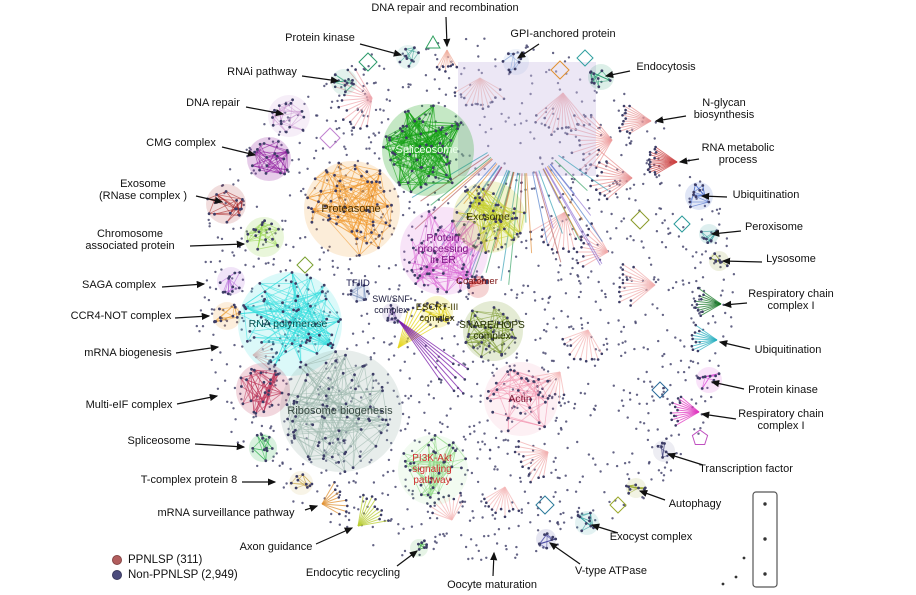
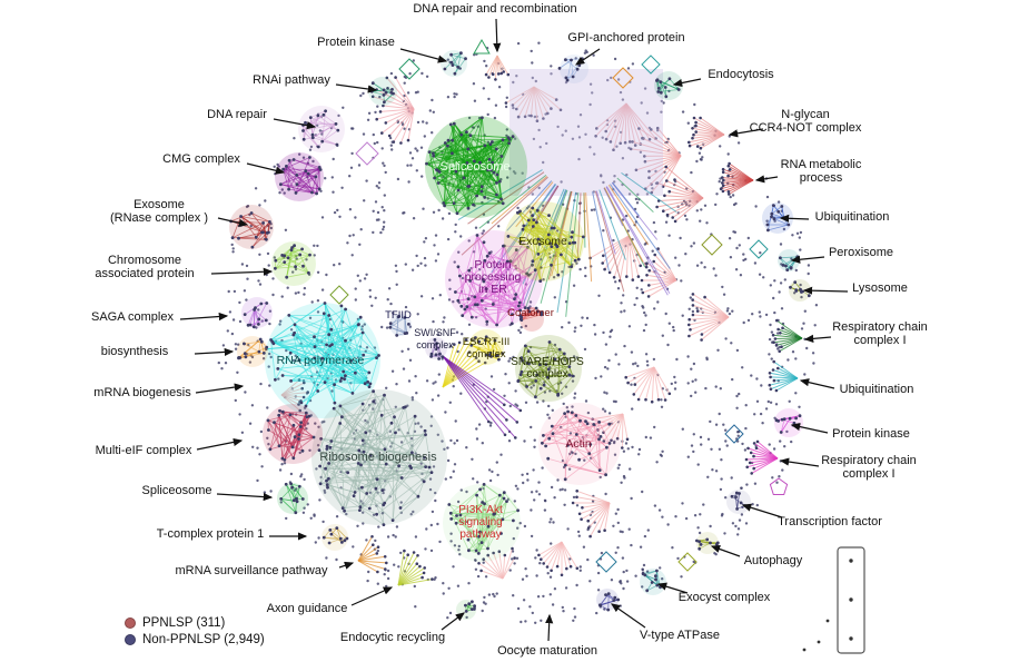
  Spliceosome
- Proteasome
  Protein
  processing
  in ER
  Exosome
  RNA polymerase
  Ribosome biogenesis
  Actin
  SNARE/HOPS
  complex
  PI3K-Akt
  signaling
  pathway
  ESCRT-III
  complex
  Coatomer
  TFIID
  SWI/SNF
  complex
  DNA repair and recombination
  Protein kinase
  GPI-anchored protein
  RNAi pathway
  Endocytosis
  DNA repair
  N-glycan
- biosynthesis
+ CCR4-NOT complex
  CMG complex
  RNA metabolic
  process
  Exosome
  (RNase complex )
  Ubiquitination
  Chromosome
  associated protein
  Peroxisome
  Lysosome
  SAGA complex
  Respiratory chain
  complex I
- CCR4-NOT complex
+ biosynthesis
  Ubiquitination
  mRNA biogenesis
  Protein kinase
  Multi-eIF complex
  Respiratory chain
  complex I
  Spliceosome
  Transcription factor
- T-complex protein 8
+ T-complex protein 1
  Autophagy
  mRNA surveillance pathway
  Exocyst complex
  Axon guidance
  V-type ATPase
  Endocytic recycling
  Oocyte maturation
  PPNLSP (311)
  Non-PPNLSP (2,949)
